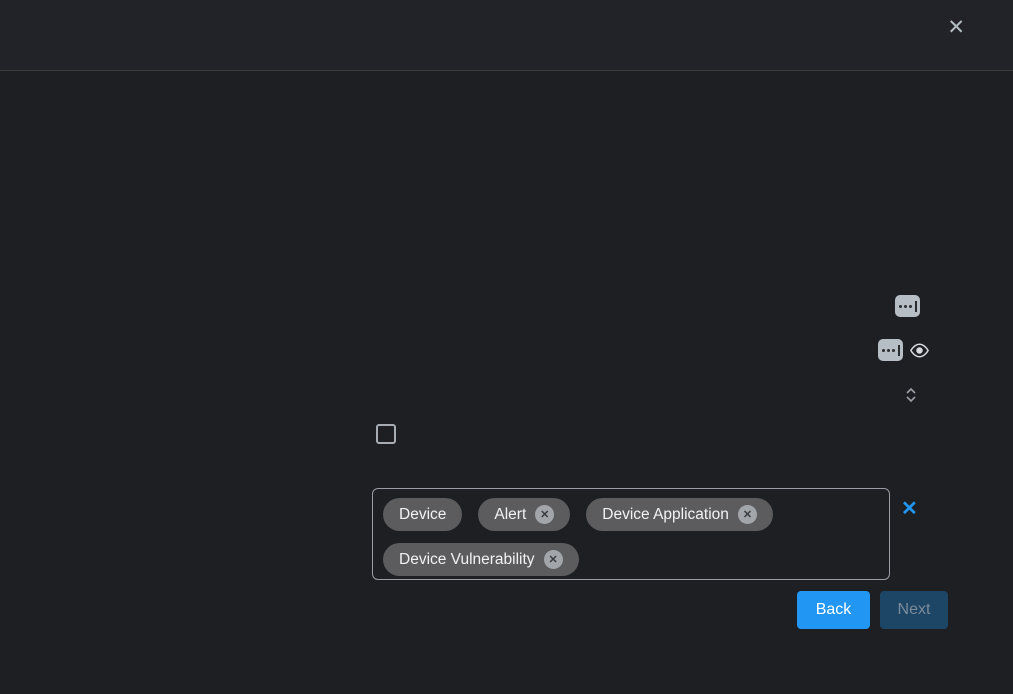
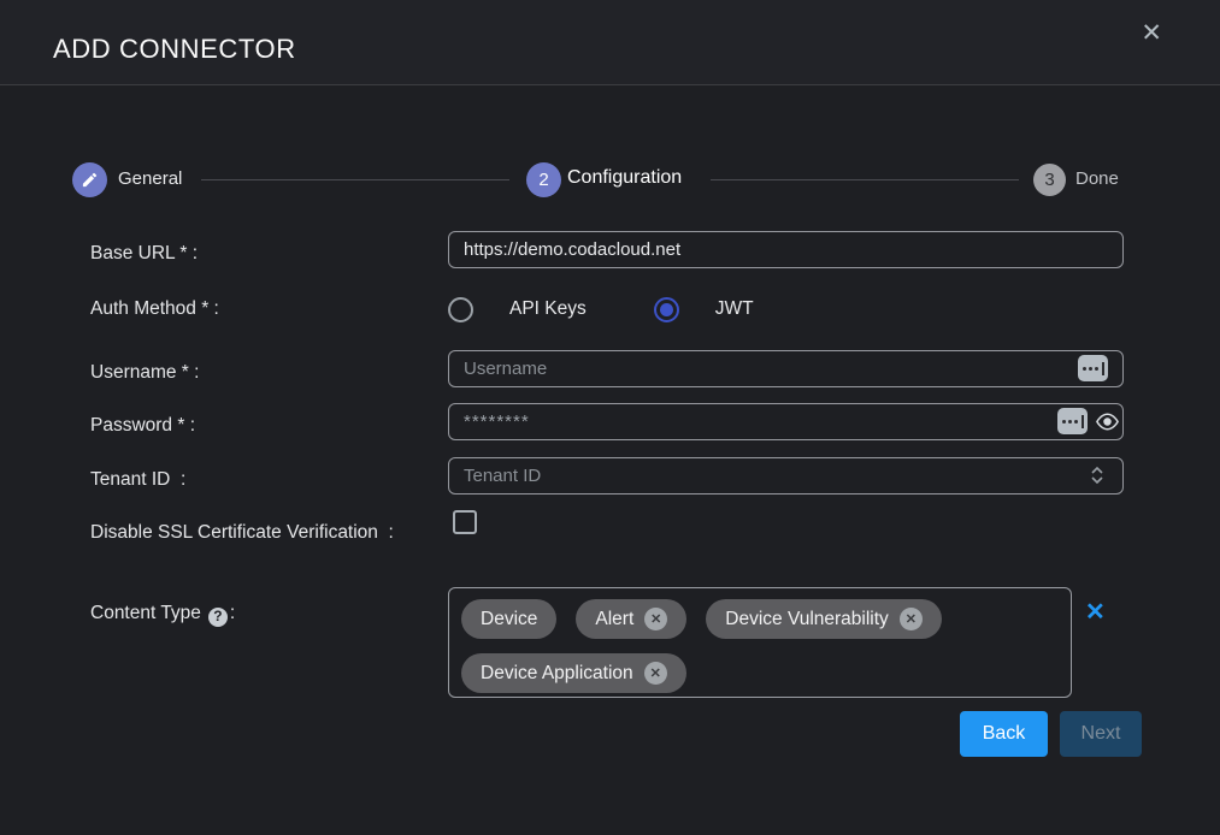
+ ADD CONNECTOR
  ✕
+ General
+ 2
+ Configuration
+ 3
+ Done
+ Base URL * :
+ https://demo.codacloud.net
+ Auth Method * :
+ API Keys
+ JWT
+ Username * :
+ Username
+ Password * :
+ ********
+ Tenant ID :
+ Tenant ID
+ Disable SSL Certificate Verification :
+ Content Type ? :
  Device
  Alert
  ✕
- Device Application
+ Device Vulnerability
  ✕
- Device Vulnerability
+ Device Application
  ✕
  ✕
  Back
  Next
